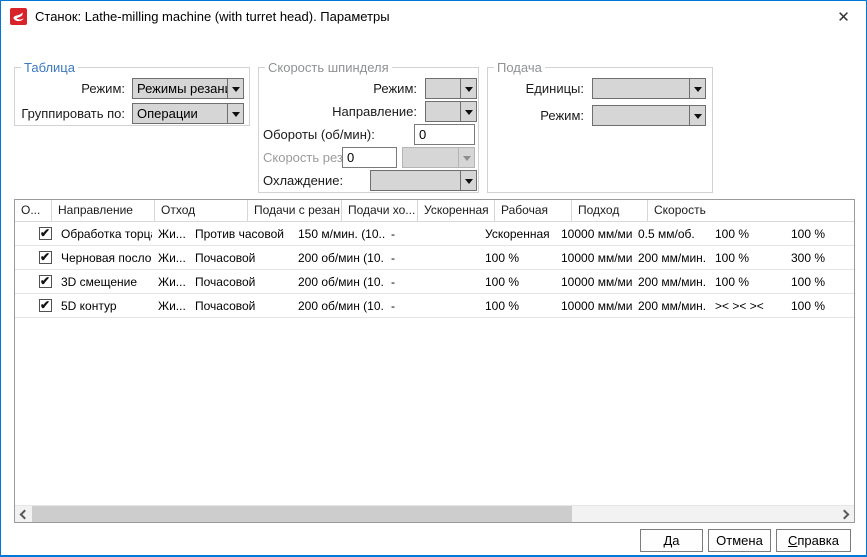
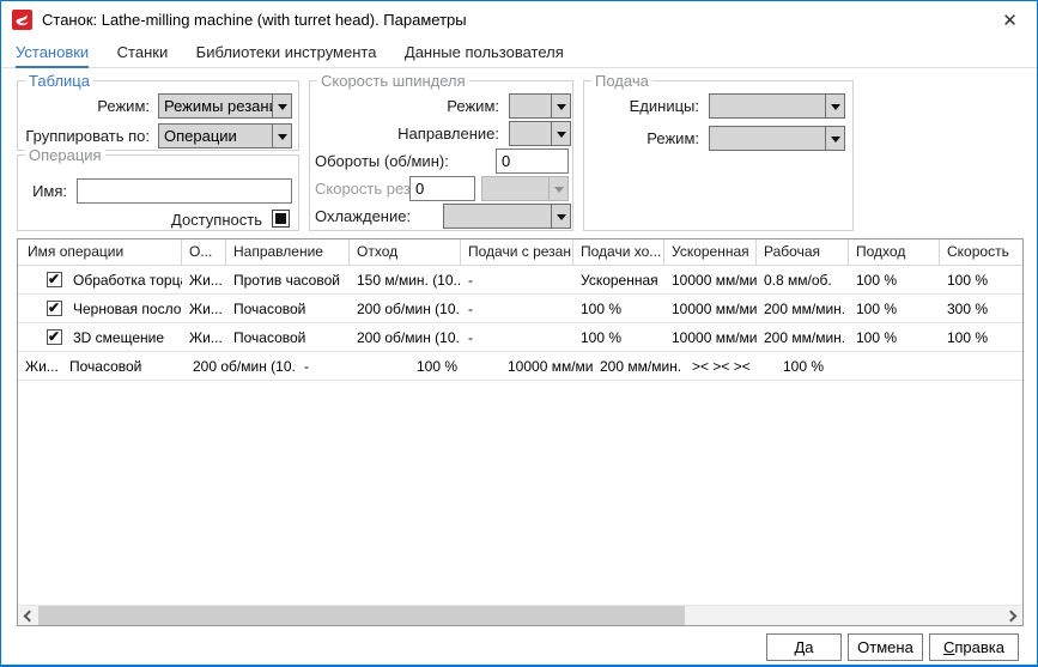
  Станок: Lathe-milling machine (with turret head). Параметры
  ✕
+ Установки Станки Библиотеки инструмента Данные пользователя
  Таблица
  Режим:
  Режимы резан
  Группировать по:
  Операции
+ Операция
+ Имя:
+ Доступность
  Скорость шпинделя
  Режим:
  Направление:
  Обороты (об/мин):
  0
  0
  Охлаждение:
  Подача
  Единицы:
  Режим:
+ Имя операции
  О...
  Направление
  Отход
  Подачи с резан
  Подачи хо...
  Ускоренная
  Рабочая
  Подход
  Скорость
  Обработка торц
  Жи...
  Против часовой
  150 м/мин. (10..
  -
  Ускоренная
  10000 мм/ми
- 0.5 мм/об.
+ 0.8 мм/об.
  100 %
  100 %
  Черновая посло
  Жи...
  Почасовой
  200 об/мин (10.
  -
  100 %
  10000 мм/ми
  200 мм/мин.
  100 %
  300 %
  3D смещение
  Жи...
  Почасовой
  200 об/мин (10.
  -
  100 %
  10000 мм/ми
  200 мм/мин.
  100 %
  100 %
- 5D контур
  Жи...
  Почасовой
  200 об/мин (10.
  -
  100 %
  10000 мм/ми
  200 мм/мин.
  >< >< ><
  100 %
  Да
  Отмена
  Справка
